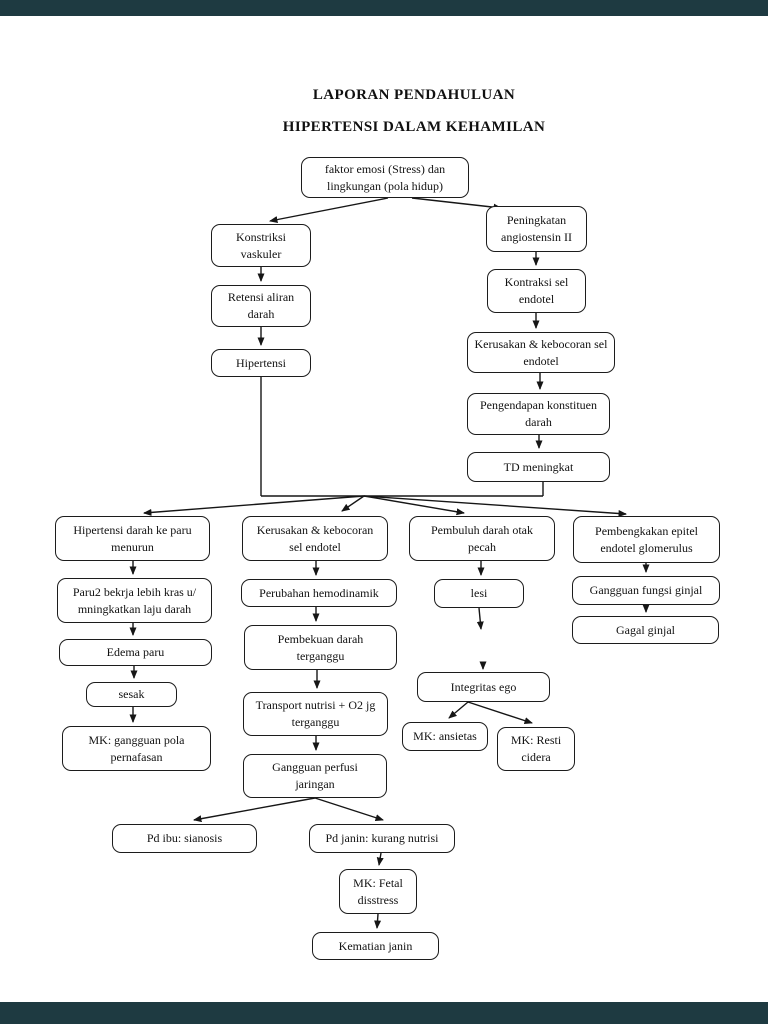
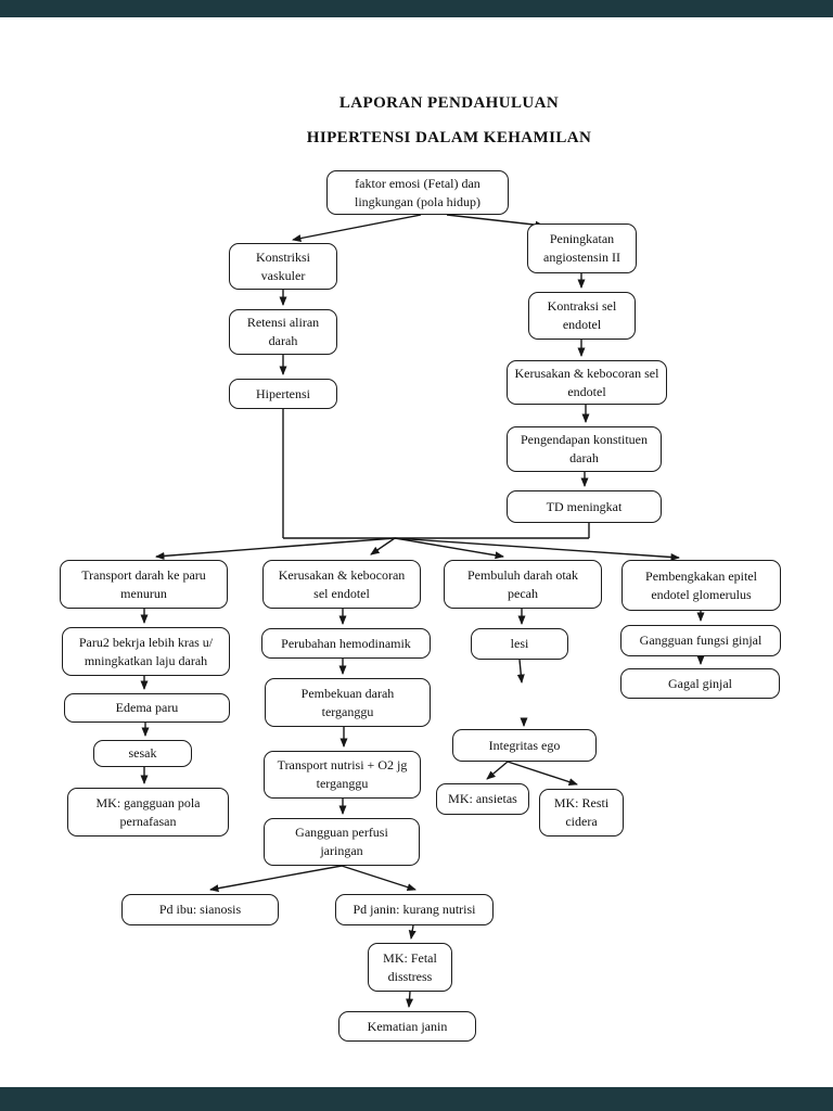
  LAPORAN PENDAHULUAN
  HIPERTENSI DALAM KEHAMILAN
- faktor emosi (Stress) dan lingkungan (pola hidup)
+ faktor emosi (Fetal) dan lingkungan (pola hidup)
  Konstriksi vaskuler
  Retensi aliran darah
  Hipertensi
  Peningkatan angiostensin II
  Kontraksi sel endotel
  Kerusakan & kebocoran sel endotel
  Pengendapan konstituen darah
  TD meningkat
- Hipertensi darah ke paru menurun
+ Transport darah ke paru menurun
  Paru2 bekrja lebih kras u/ mningkatkan laju darah
  Edema paru
  sesak
  MK: gangguan pola pernafasan
  Kerusakan & kebocoran sel endotel
  Perubahan hemodinamik
  Pembekuan darah terganggu
  Transport nutrisi + O2 jg terganggu
  Gangguan perfusi jaringan
  Pd ibu: sianosis
  Pd janin: kurang nutrisi
  MK: Fetal disstress
  Kematian janin
  Pembuluh darah otak pecah
  lesi
  Integritas ego
  MK: ansietas
  MK: Resti cidera
  Pembengkakan epitel endotel glomerulus
  Gangguan fungsi ginjal
  Gagal ginjal
